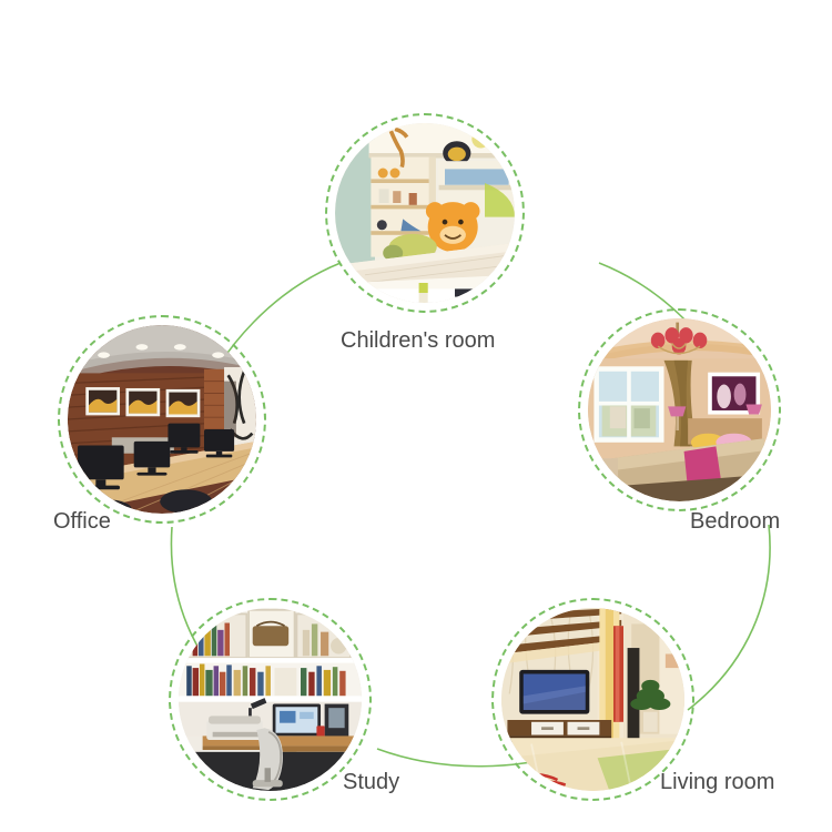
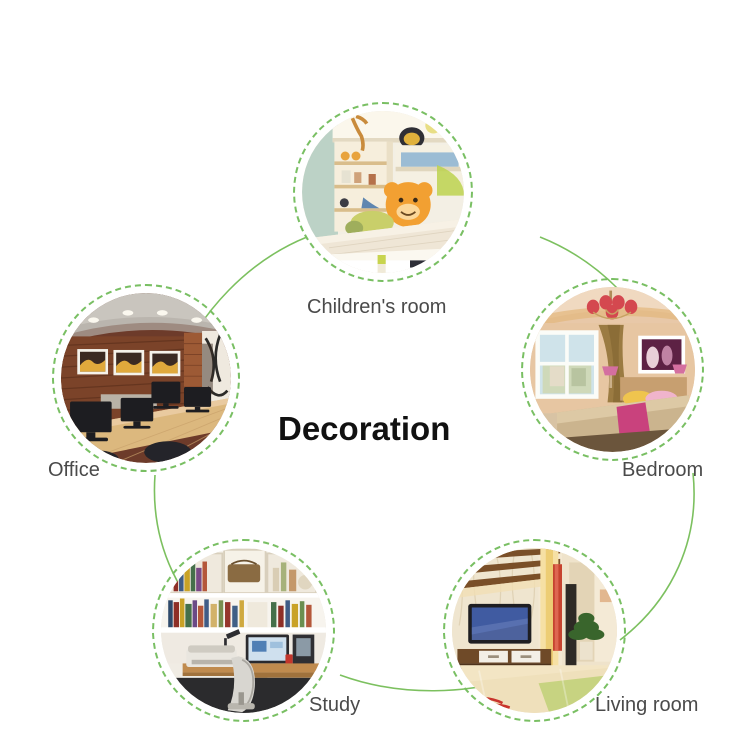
  Children's room
  Bedroom
  Living room
  Study
  Office
+ Decoration
